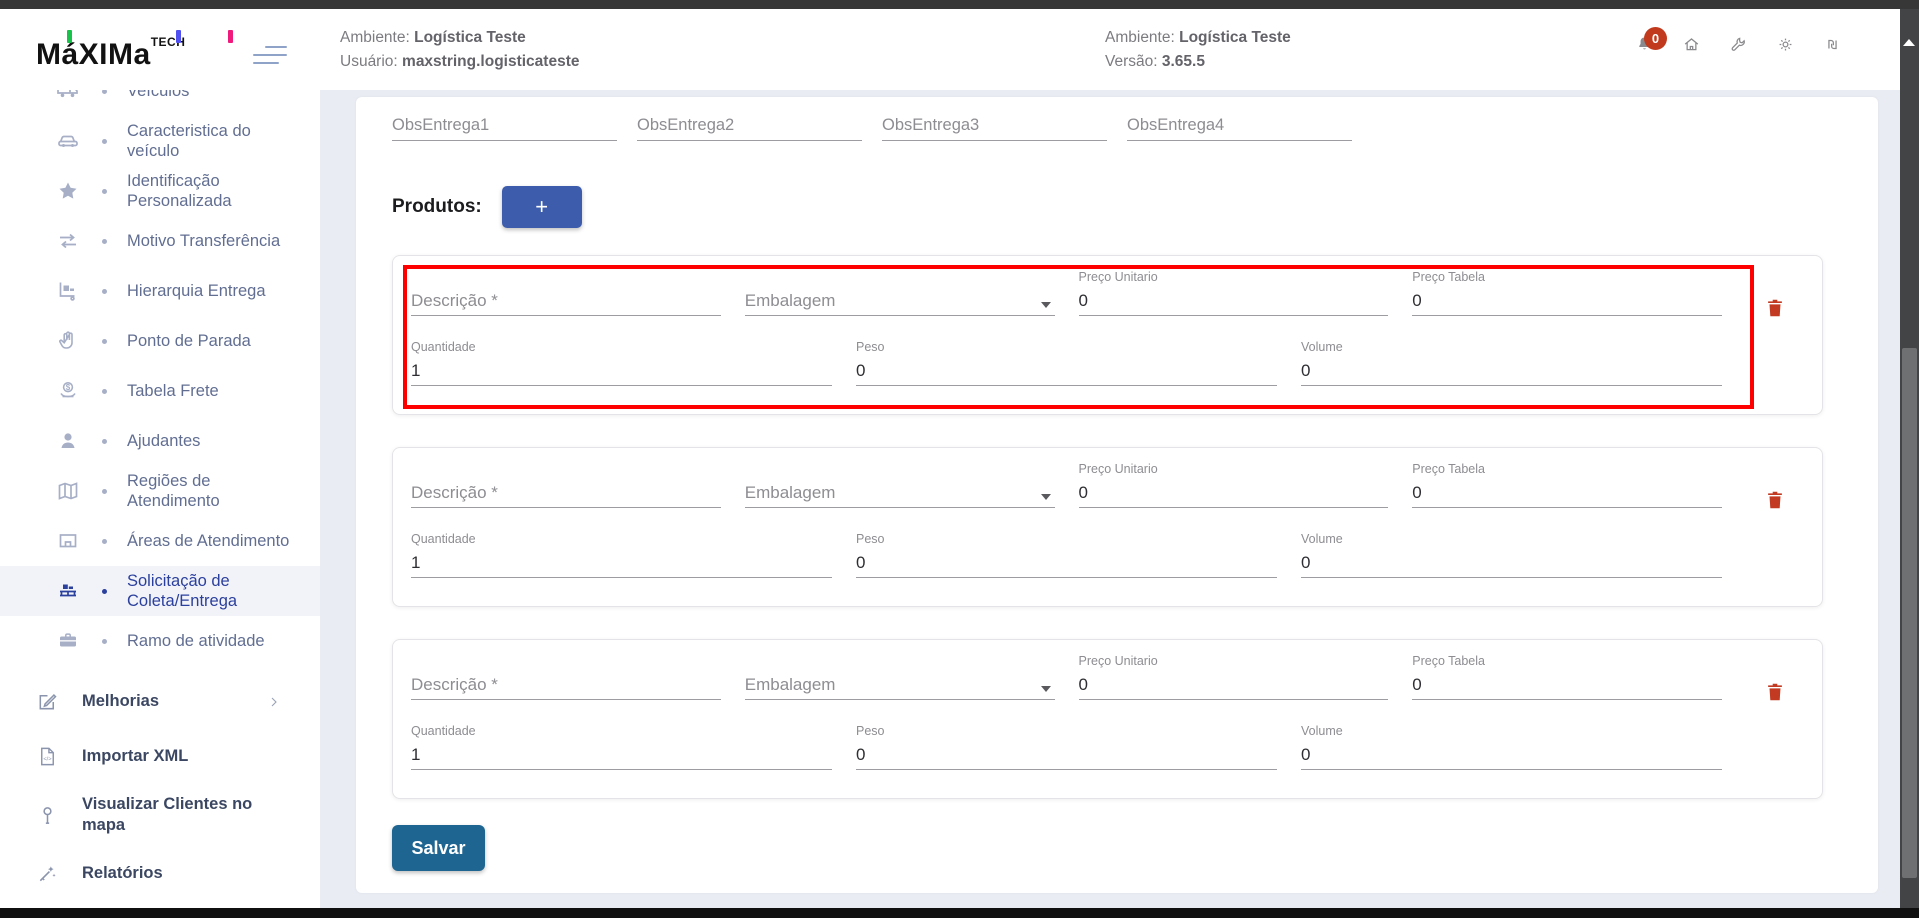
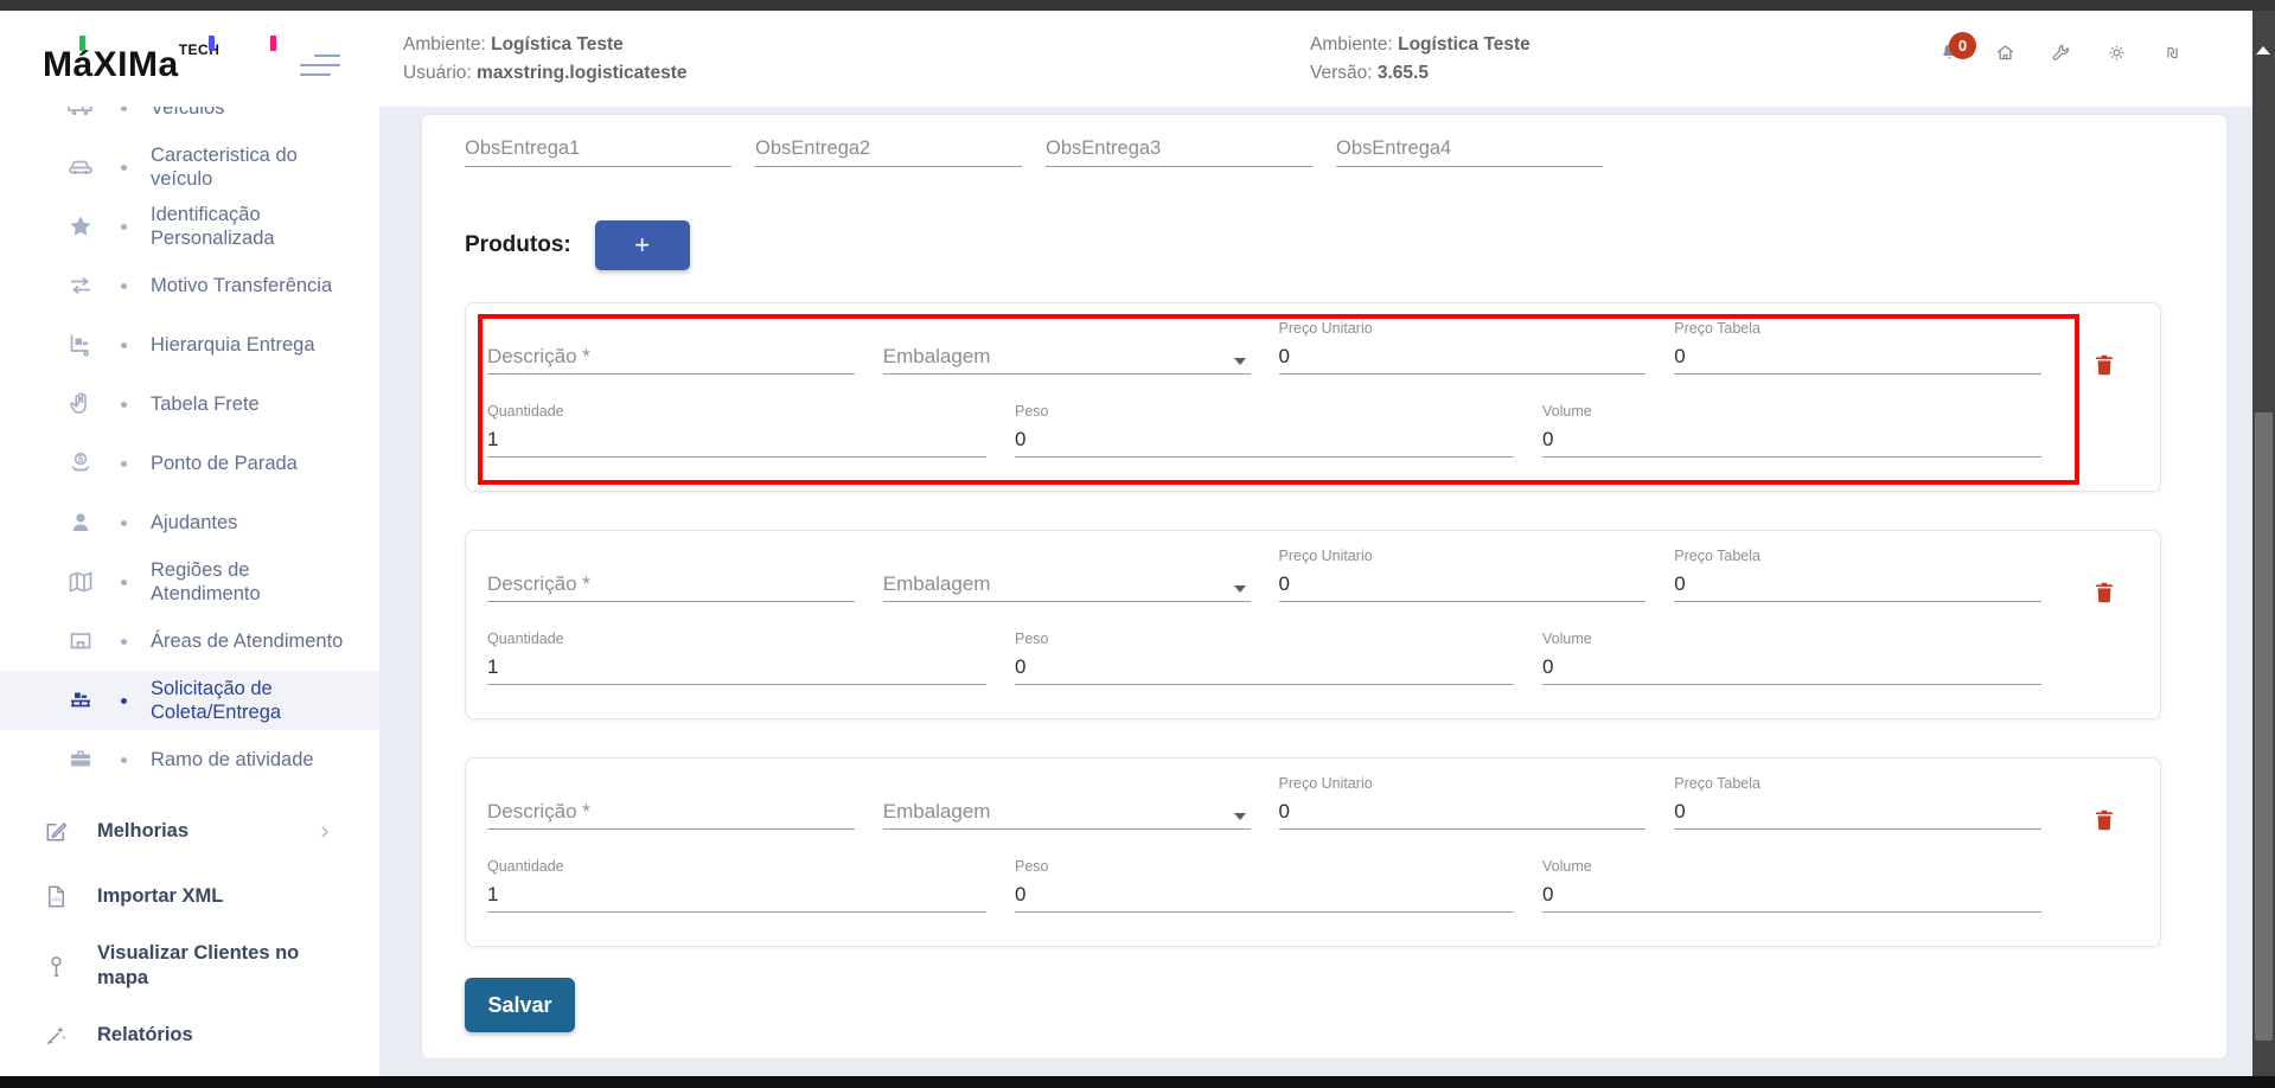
  MáXIMaTEC
  Ambiente: Logística Teste
  Usuário: maxstring.logisticateste
  Ambiente: Logística Teste
  Versão: 3.65.5
  0
  Veículos
  Caracteristica do veículo
  Identificação Personalizada
  Motivo Transferência
  Hierarquia Entrega
- Ponto de Parada
+ Tabela Frete
  $
- Tabela Frete
+ Ponto de Parada
  Ajudantes
  Regiões de Atendimento
  Áreas de Atendimento
  Solicitação de Coleta/Entrega
  Ramo de atividade
  Melhorias
  Importar XML
  Visualizar Clientes no mapa
  Relatórios
  ObsEntrega1
  ObsEntrega2
  ObsEntrega3
  ObsEntrega4
  Produtos:
  +
  Descrição *
  Embalagem
  Preço Unitario
  0
  Preço Tabela
  0
  Quantidade
  1
  Peso
  0
  Volume
  0
  Descrição *
  Embalagem
  Preço Unitario
  0
  Preço Tabela
  0
  Quantidade
  1
  Peso
  0
  Volume
  0
  Descrição *
  Embalagem
  Preço Unitario
  0
  Preço Tabela
  0
  Quantidade
  1
  Peso
  0
  Volume
  0
  Salvar
